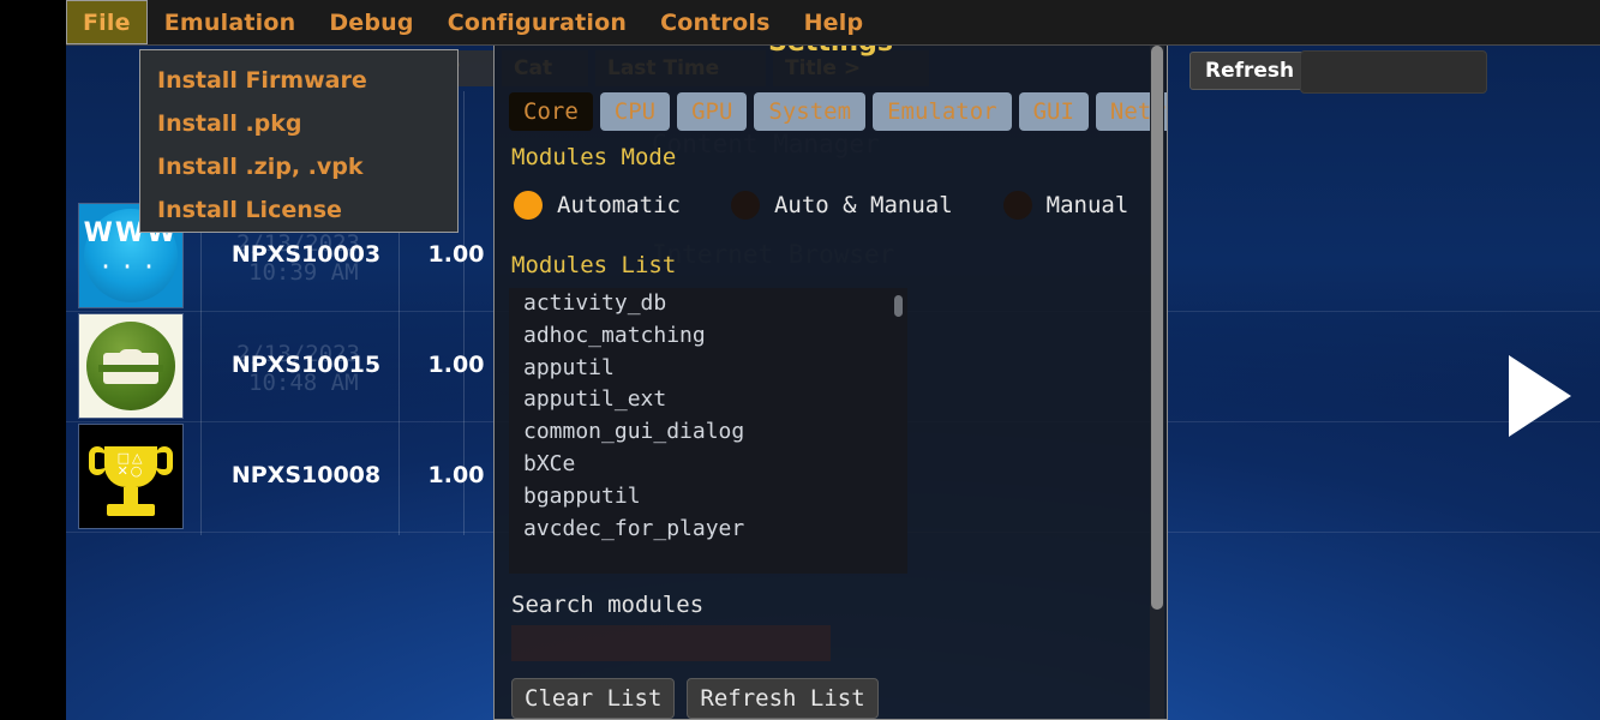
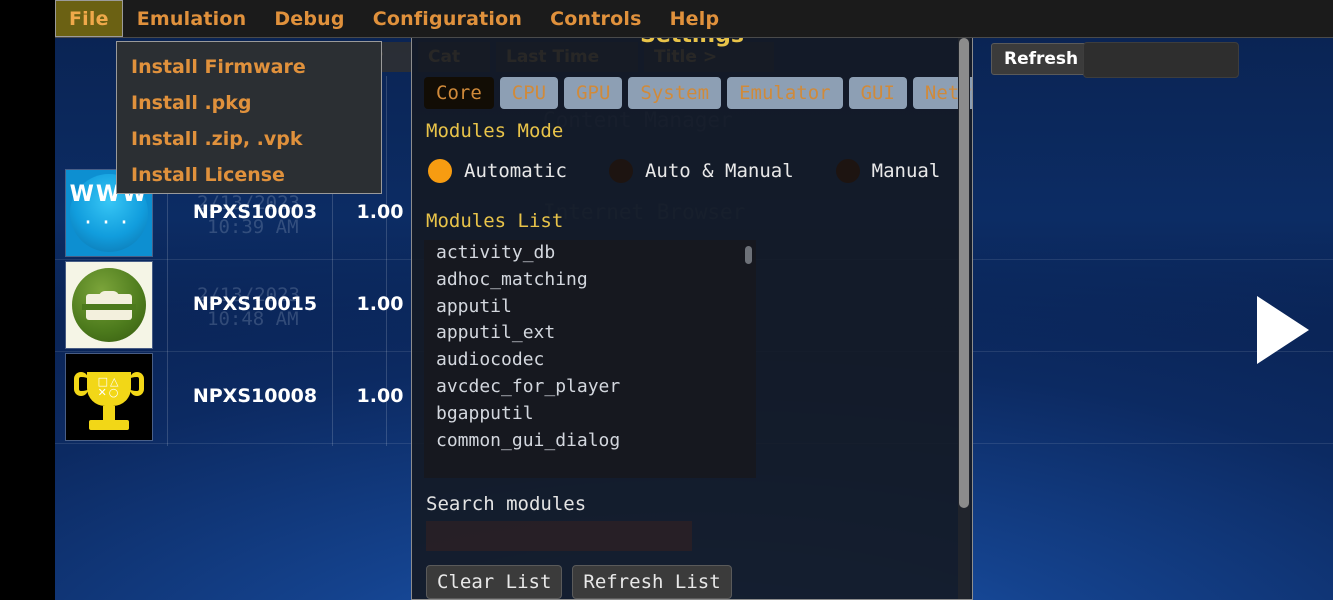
  Refresh
  2/13/2023
  10:39 AM
  2/13/2023
  10:48 AM
  WWW
  ···
  NPXS10003
  1.00
  NPXS10015
  1.00
  □△
  ✕○
  NPXS10008
  1.00
  Core
  CPU
  GPU
  System
  Emulator
  GUI
  Modules Mode
  Automatic
  Auto & Manual
  Manual
  Modules List
  activity_db
  adhoc_matching
  apputil
  apputil_ext
+ audiocodec
- common_gui_dialog
+ avcdec_for_player
- bXCe
  bgapputil
- avcdec_for_player
+ common_gui_dialog
  Search modules
  Clear List
  Refresh List
  File
  Emulation
  Debug
  Configuration
  Controls
  Help
  Install Firmware
  Install .pkg
  Install .zip, .vpk
  Install License
